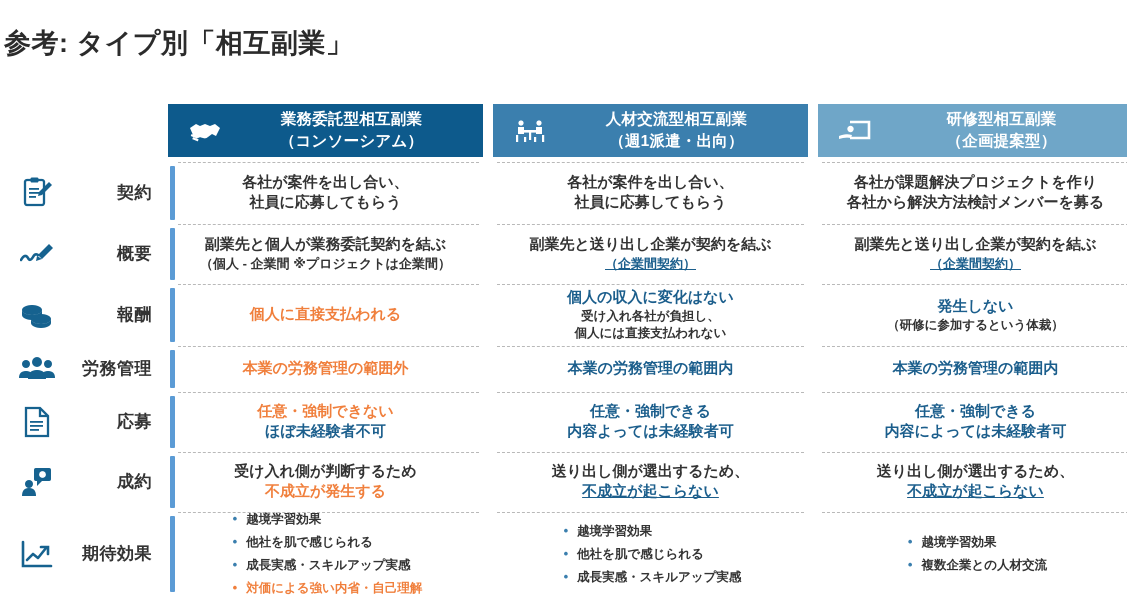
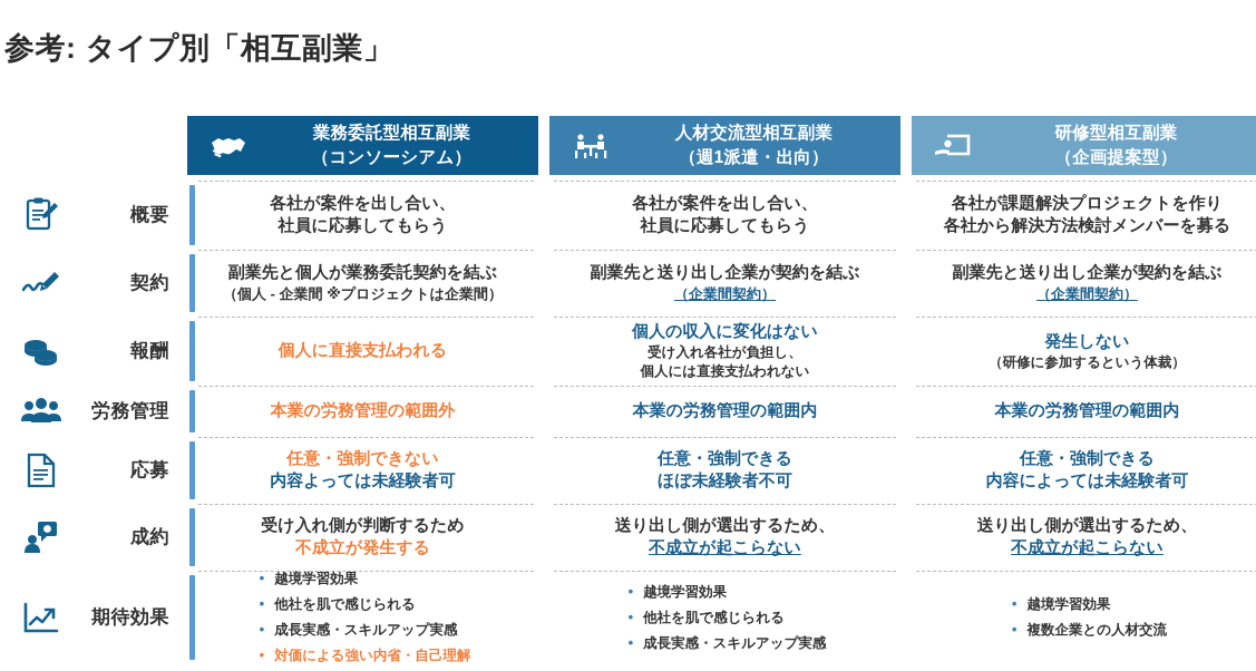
  参考: タイプ別「相互副業」
  業務委託型相互副業
  （コンソーシアム）
  人材交流型相互副業
  （週1派遣・出向）
  研修型相互副業
  （企画提案型）
- 契約
+ 概要
  各社が案件を出し合い、
  社員に応募してもらう
  各社が案件を出し合い、
  社員に応募してもらう
  各社が課題解決プロジェクトを作り
  各社から解決方法検討メンバーを募る
- 概要
+ 契約
  副業先と個人が業務委託契約を結ぶ
  （個人 - 企業間 ※プロジェクトは企業間）
  副業先と送り出し企業が契約を結ぶ
  （企業間契約）
  副業先と送り出し企業が契約を結ぶ
  （企業間契約）
  報酬
  個人に直接支払われる
  個人の収入に変化はない
  受け入れ各社が負担し、
  個人には直接支払われない
  発生しない
  （研修に参加するという体裁）
  労務管理
  本業の労務管理の範囲外
  本業の労務管理の範囲内
  本業の労務管理の範囲内
  応募
  任意・強制できない
- ほぼ未経験者不可
+ 内容よっては未経験者可
  任意・強制できる
- 内容よっては未経験者可
+ ほぼ未経験者不可
  任意・強制できる
  内容によっては未経験者可
  成約
  受け入れ側が判断するため
  不成立が発生する
  送り出し側が選出するため、
  不成立が起こらない
  送り出し側が選出するため、
  不成立が起こらない
  期待効果
  •
  越境学習効果
  •
  他社を肌で感じられる
  •
  成長実感・スキルアップ実感
  •
  対価による強い内省・自己理解
  •
  越境学習効果
  •
  他社を肌で感じられる
  •
  成長実感・スキルアップ実感
  •
  越境学習効果
  •
  複数企業との人材交流
